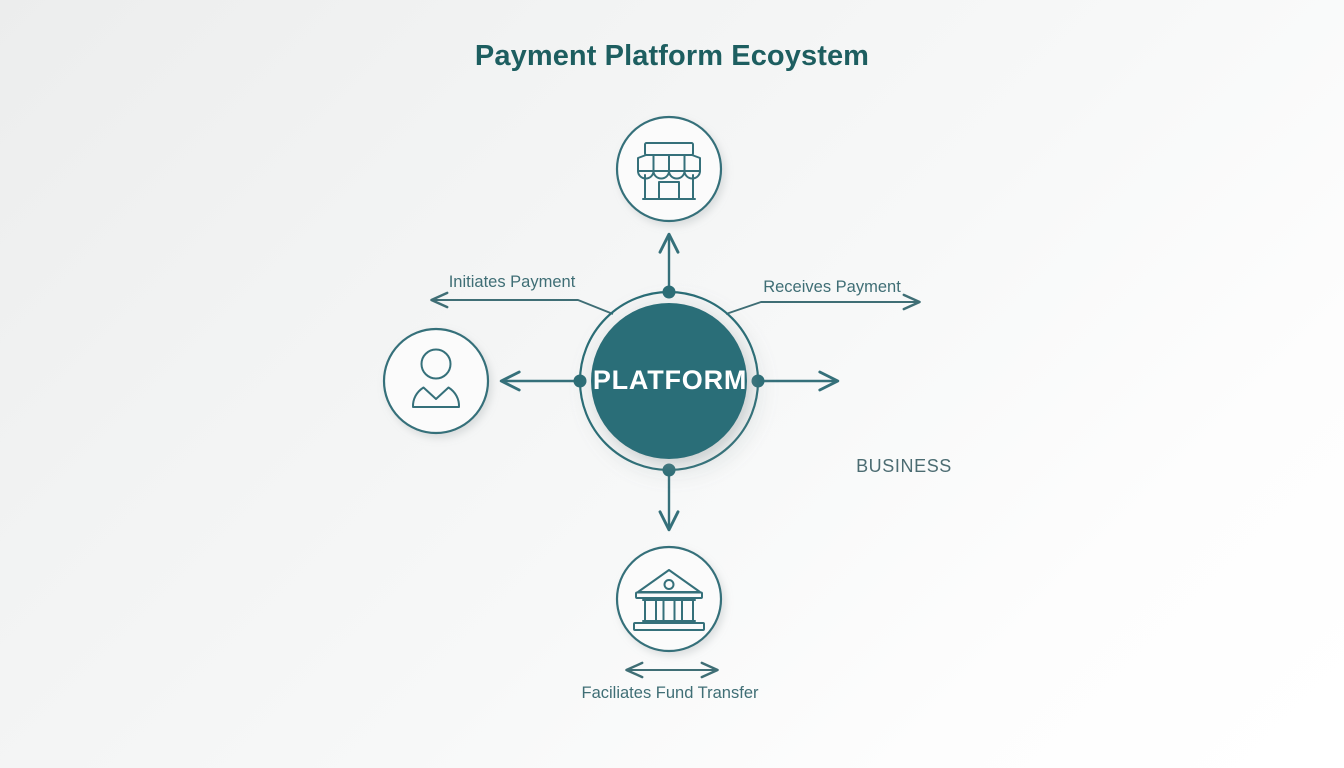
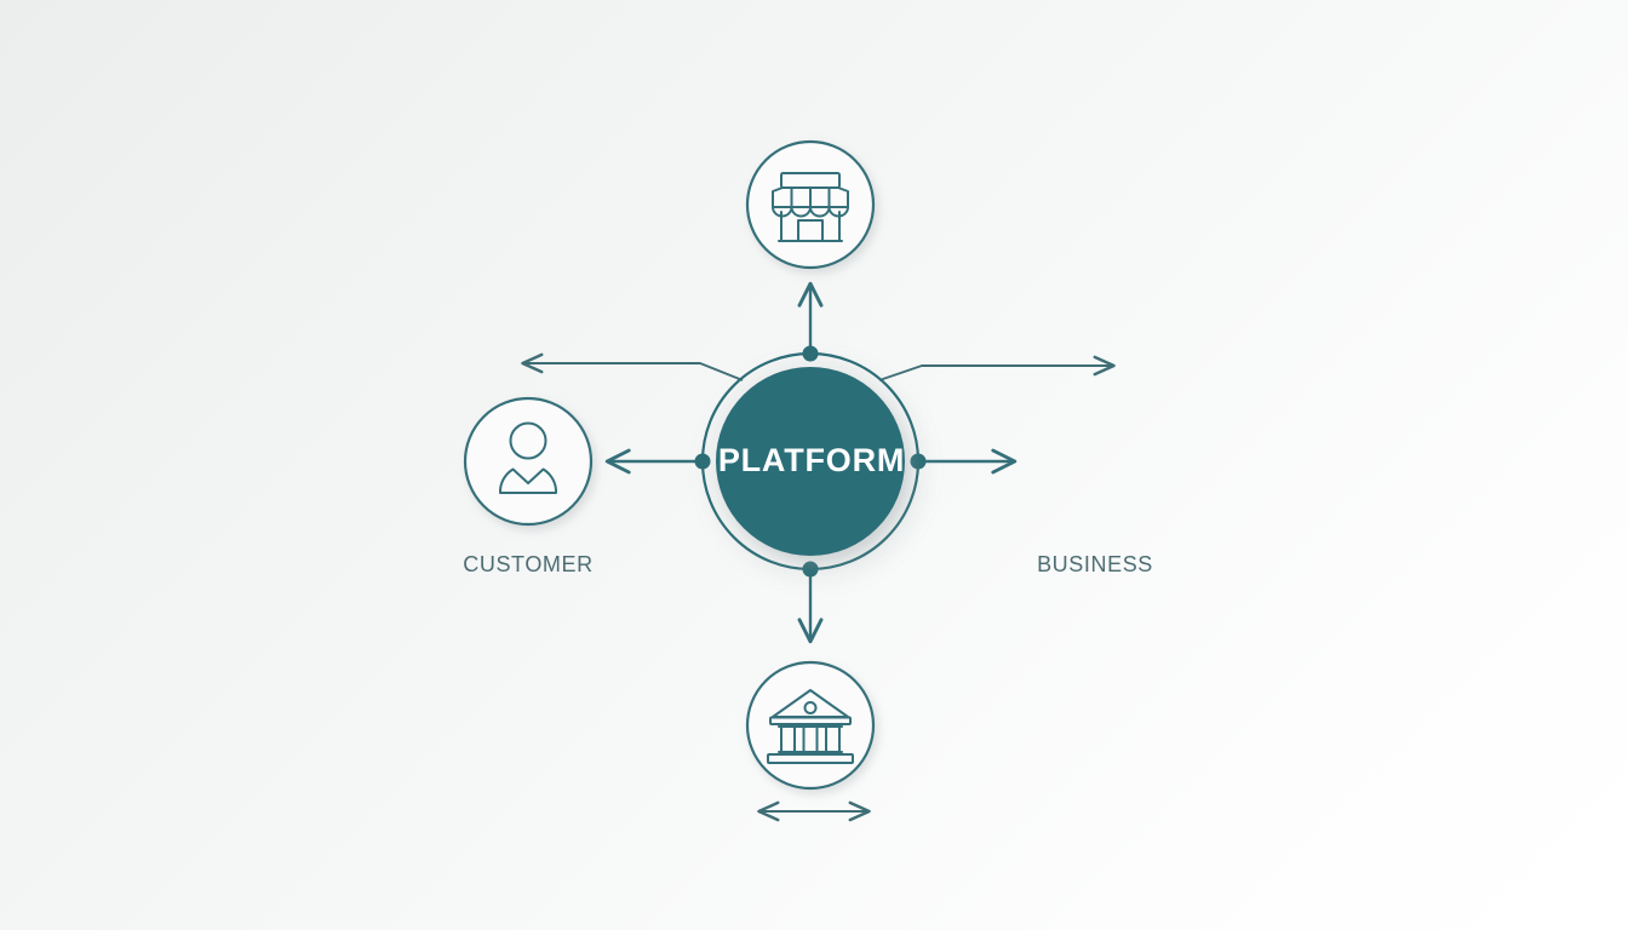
- Payment Platform Ecoystem
  PLATFORM
+ CUSTOMER
  BUSINESS
- Initiates Payment
- Receives Payment
- Faciliates Fund Transfer
